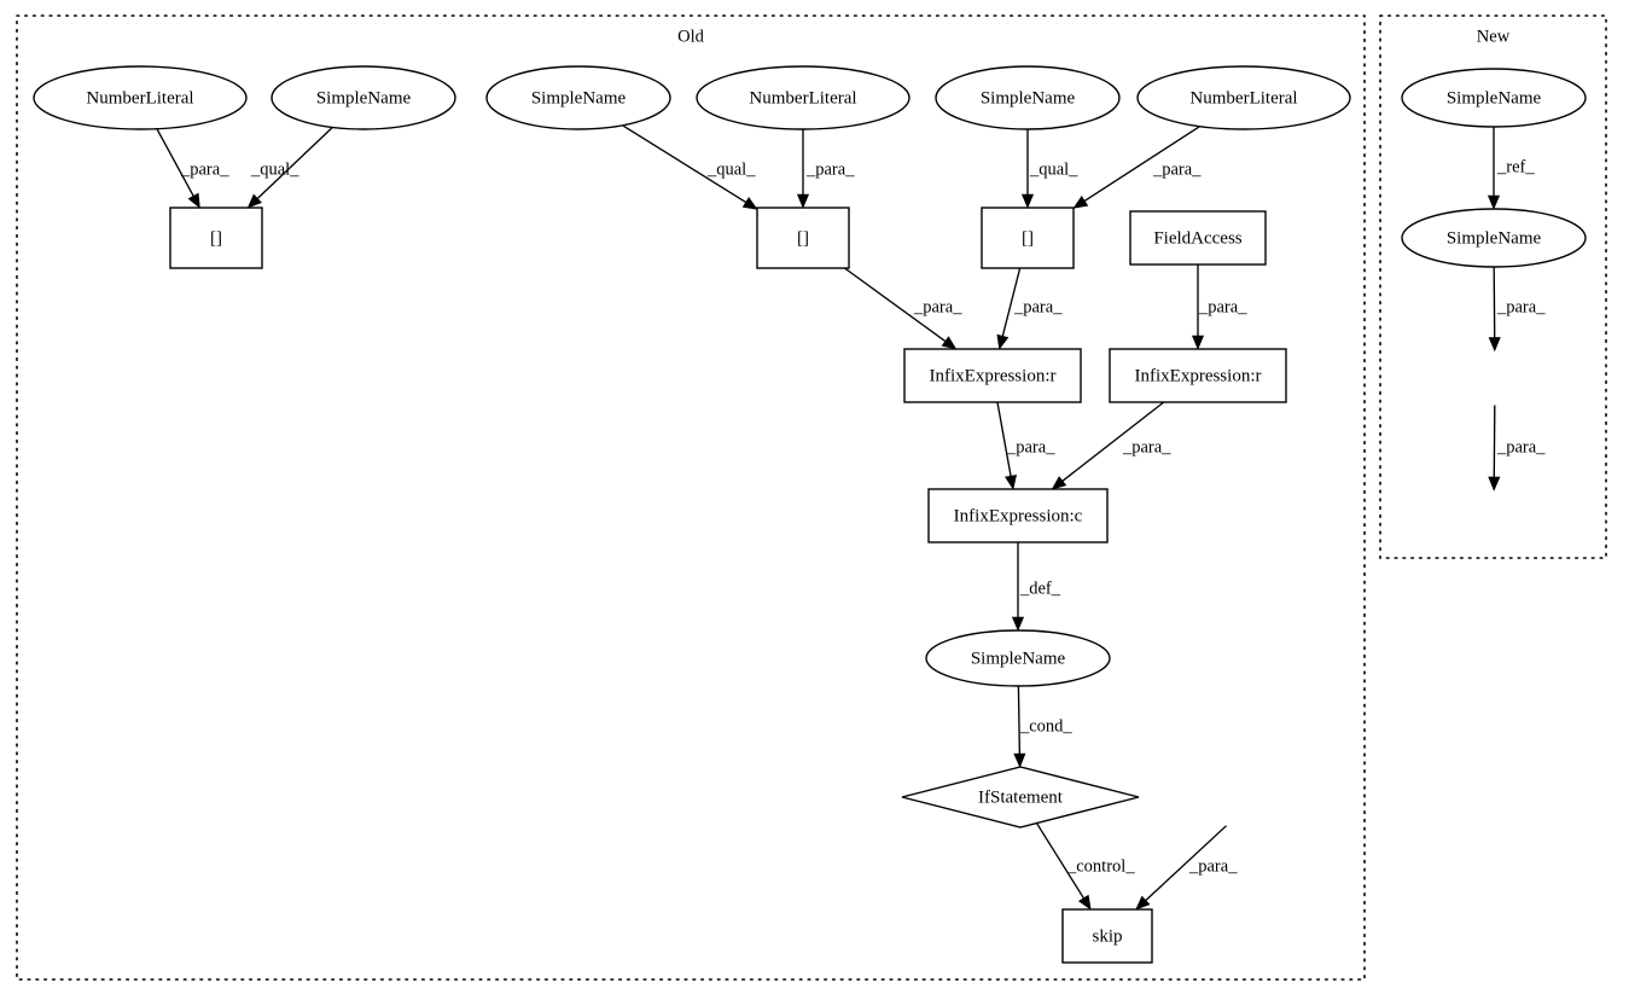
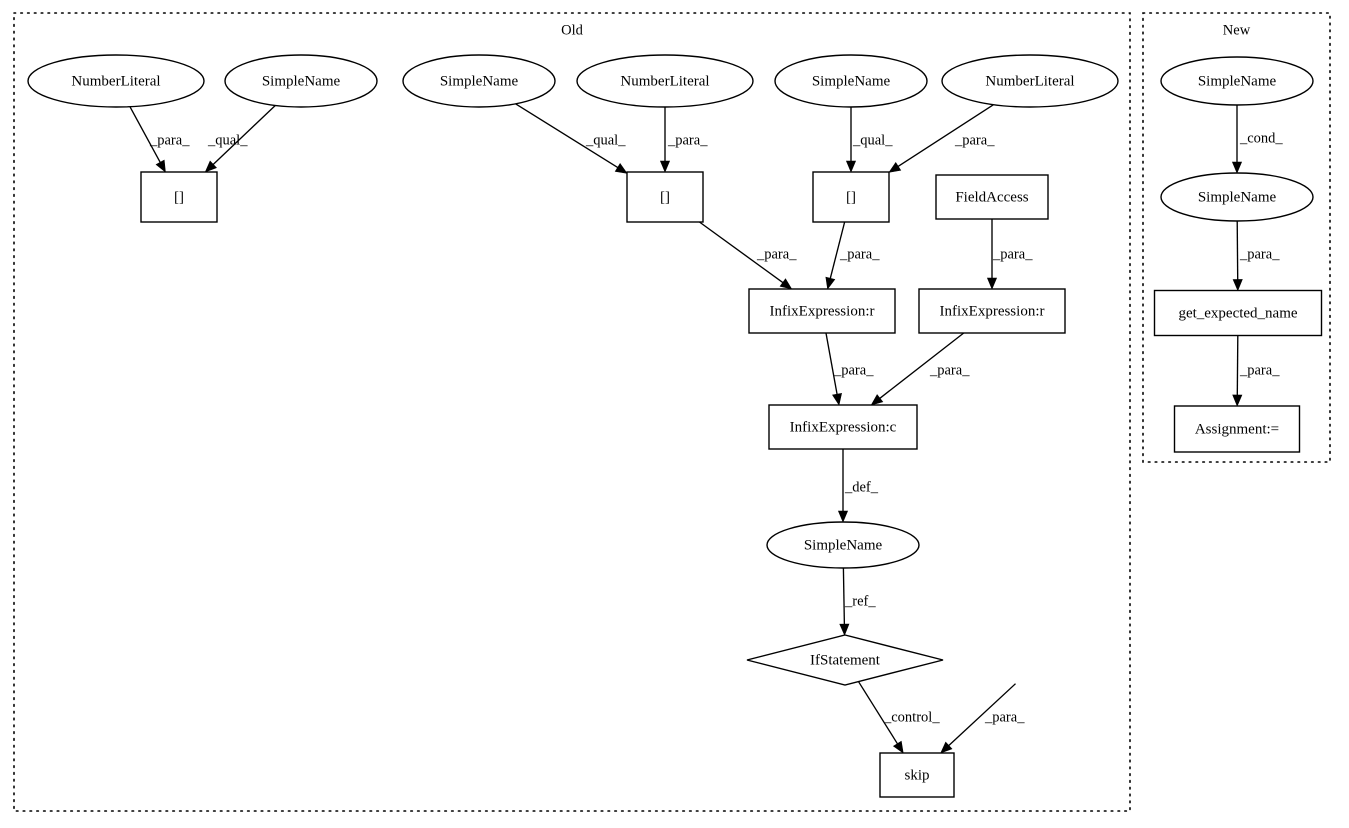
  Old
  New
  _para_
  _qual_
  _qual_
  _para_
  _qual_
  _para_
  _para_
  _para_
  _para_
  _para_
  _para_
  _def_
- _cond_
+ _ref_
  _control_
  _para_
- _ref_
+ _cond_
  _para_
  _para_
  NumberLiteral
  SimpleName
  []
  SimpleName
  NumberLiteral
  []
  SimpleName
  NumberLiteral
  []
  FieldAccess
  InfixExpression:r
  InfixExpression:r
  InfixExpression:c
  SimpleName
  IfStatement
  skip
  SimpleName
  SimpleName
+ get_expected_name
+ Assignment:=
